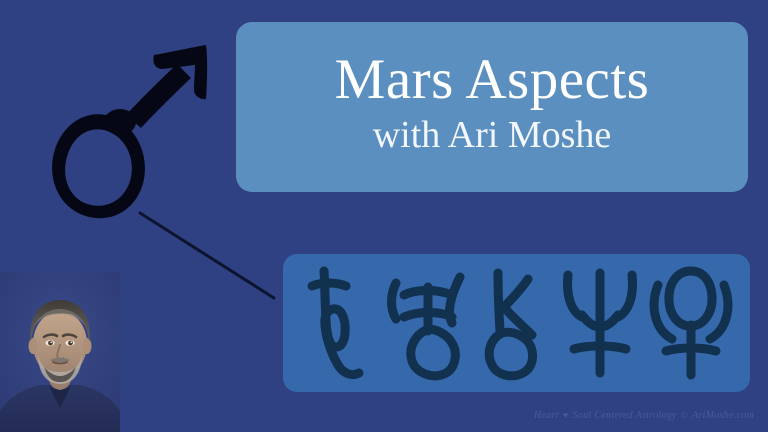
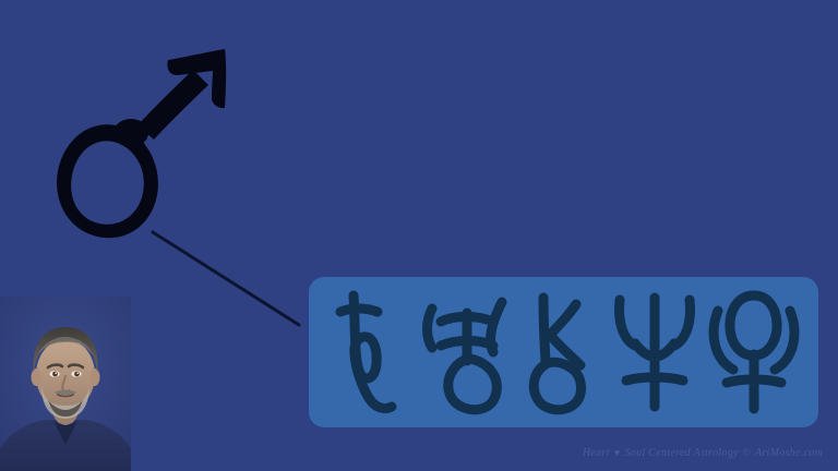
- Mars Aspects
- with Ari Moshe
  ♥
  Soul Centered Astrology
